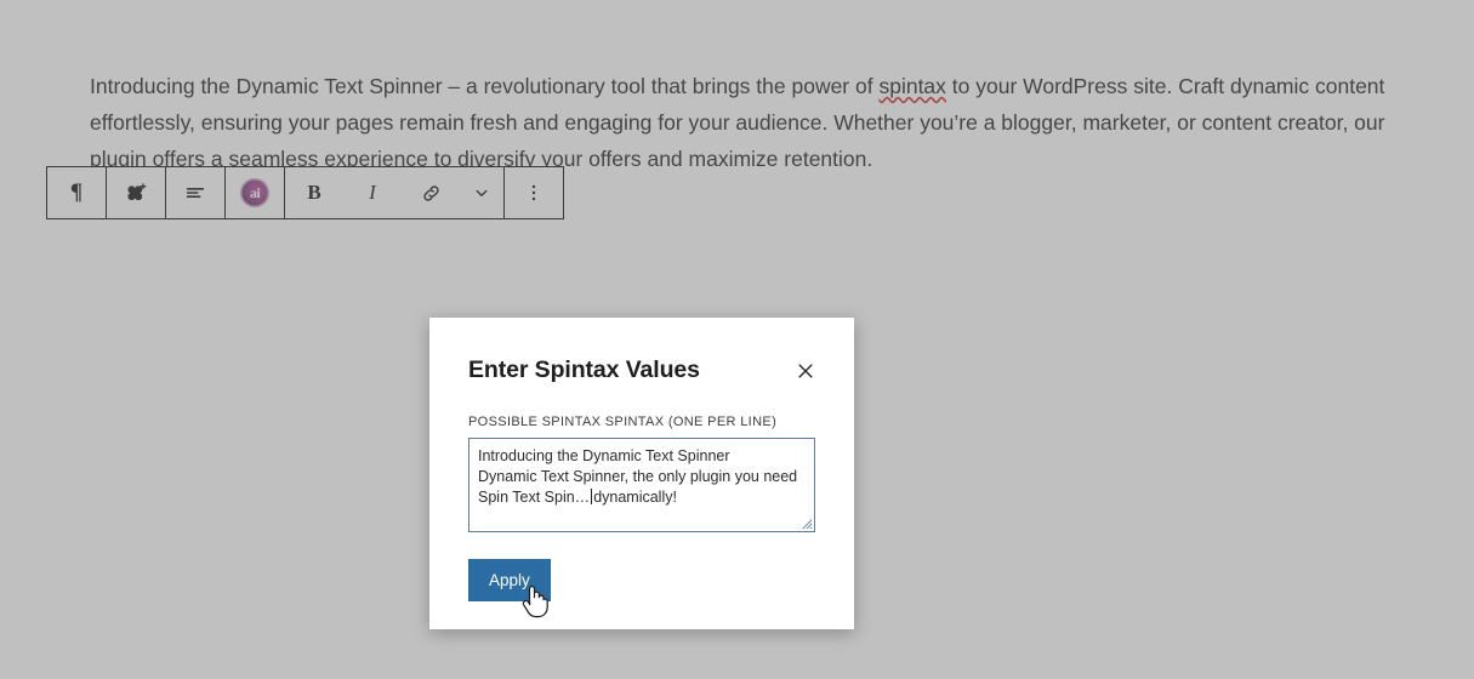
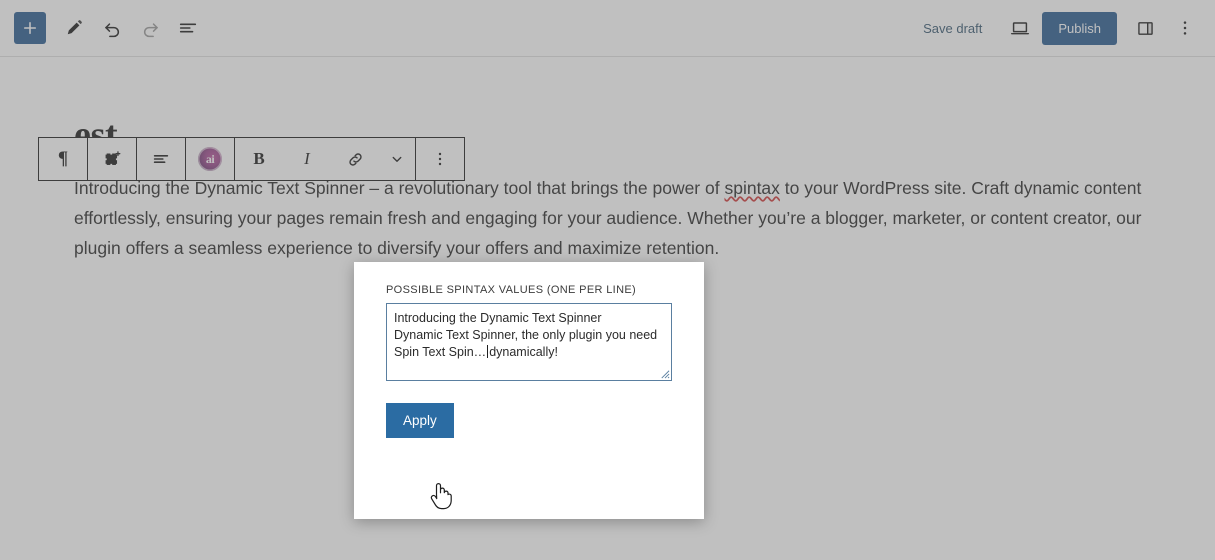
+ Save draft
+ Publish
+ est
  Introducing the Dynamic Text Spinner – a revolutionary tool that brings the power of spintax to your WordPress site. Craft dynamic content effortlessly, ensuring your pages remain fresh and engaging for your audience. Whether you’re a blogger, marketer, or content creator, our plugin offers a seamless experience to diversify your offers and maximize retention.
  ¶
  ai
  B
  I
- Enter Spintax Values
- POSSIBLE SPINTAX SPINTAX (ONE PER LINE)
+ POSSIBLE SPINTAX VALUES (ONE PER LINE)
  Introducing the Dynamic Text Spinner
  Dynamic Text Spinner, the only plugin you need
  Spin Text Spin… dynamically!
  Apply
